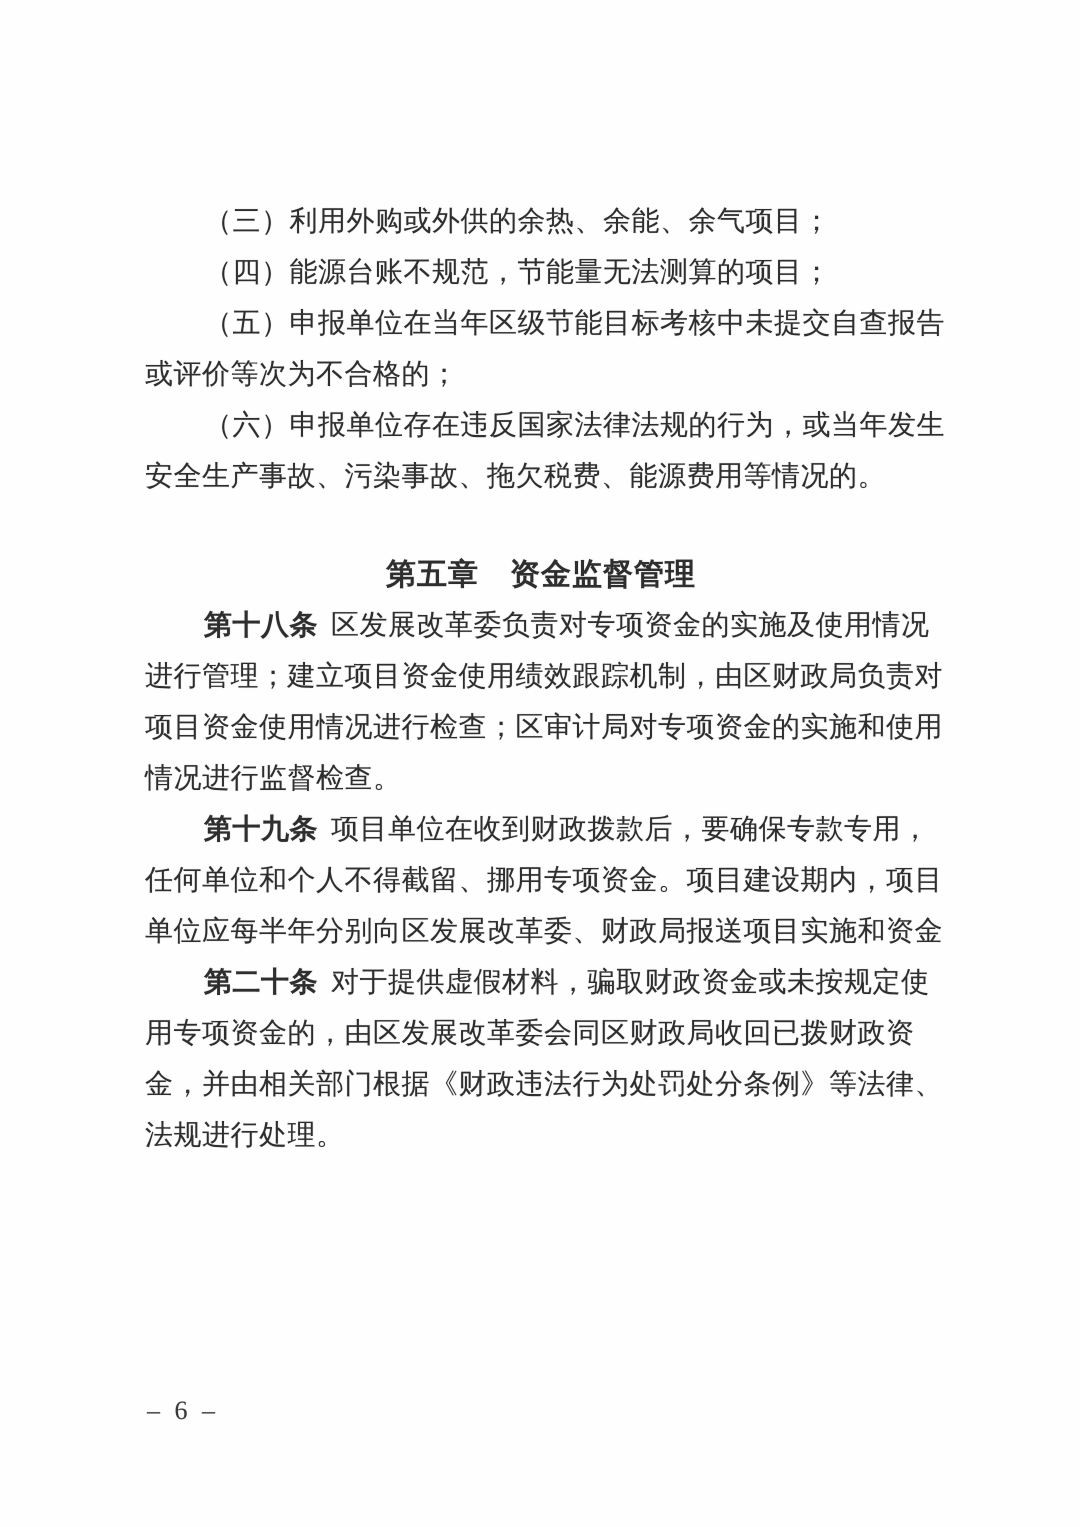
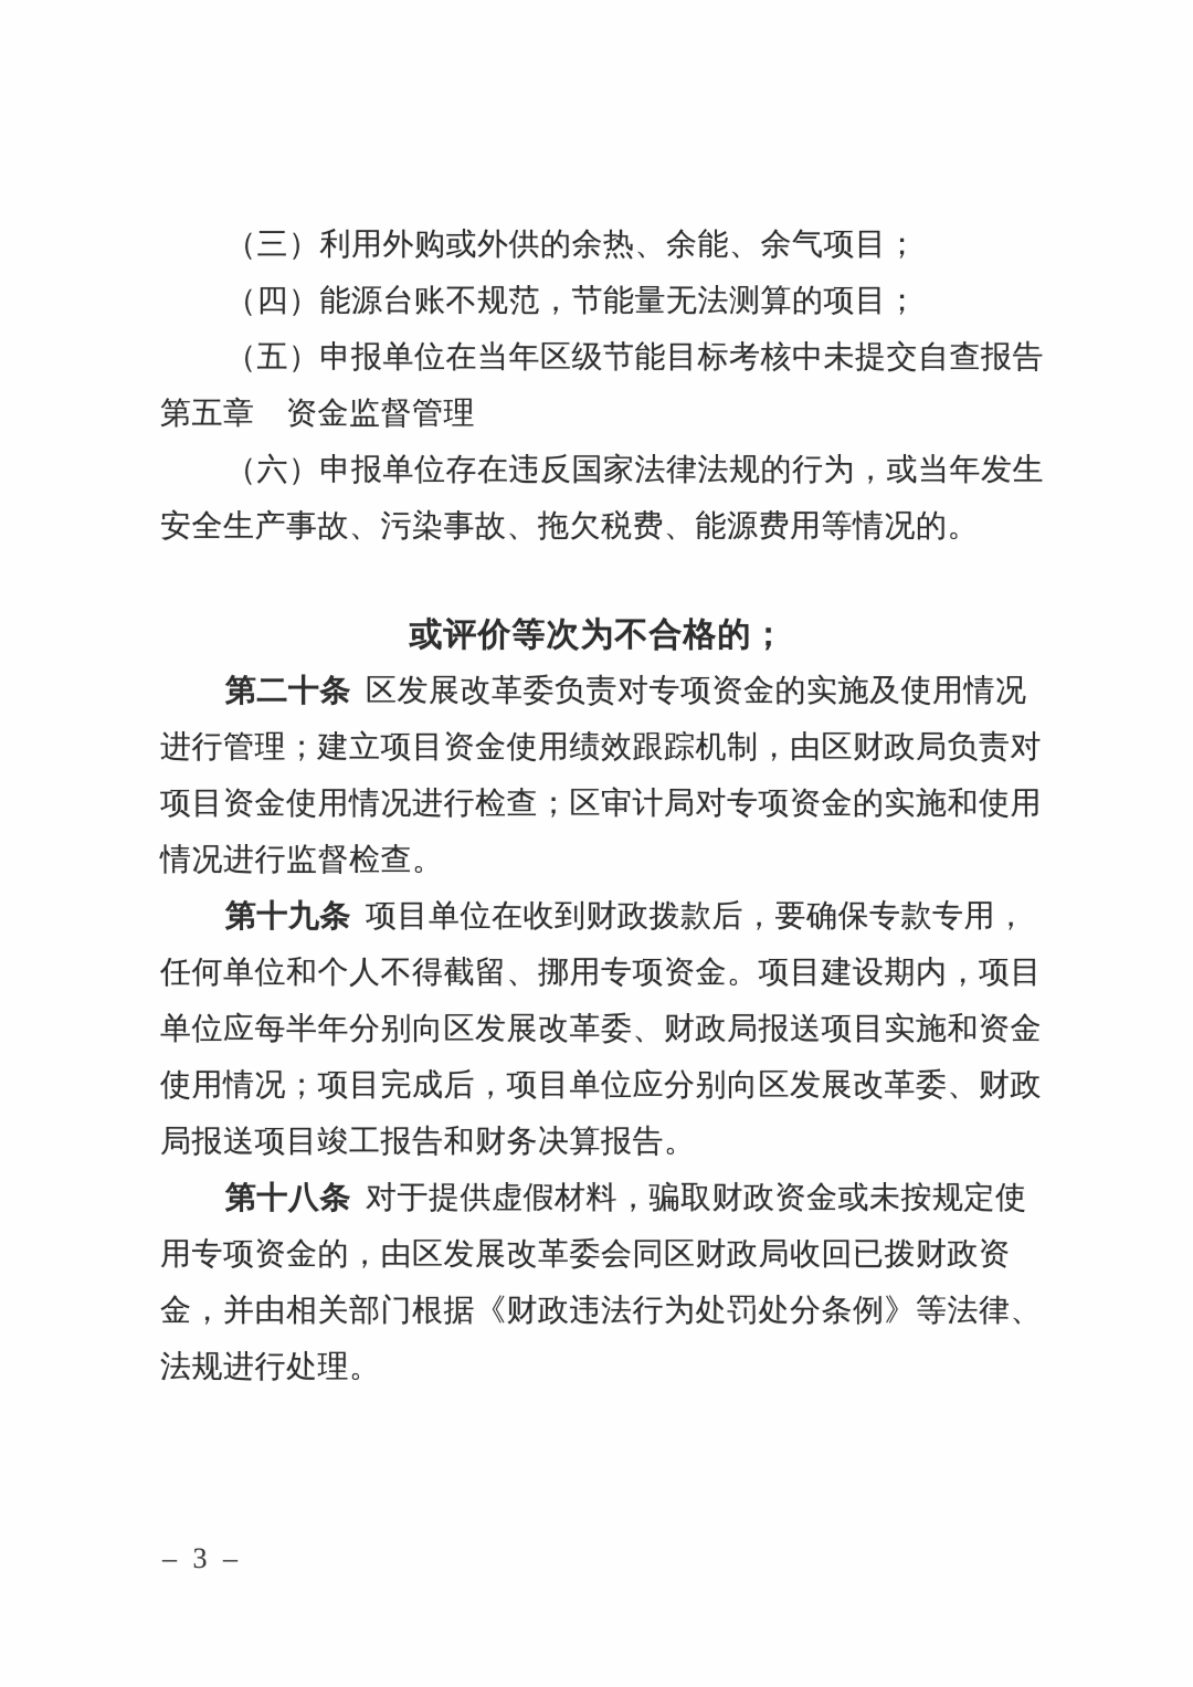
  （三）利用外购或外供的余热、余能、余气项目；
  （四）能源台账不规范，节能量无法测算的项目；
  （五）申报单位在当年区级节能目标考核中未提交自查报告
- 或评价等次为不合格的；
+ 第五章 资金监督管理
  （六）申报单位存在违反国家法律法规的行为，或当年发生
  安全生产事故、污染事故、拖欠税费、能源费用等情况的。
- 第五章 资金监督管理
+ 或评价等次为不合格的；
- 第十八条 区发展改革委负责对专项资金的实施及使用情况
+ 第二十条 区发展改革委负责对专项资金的实施及使用情况
  进行管理；建立项目资金使用绩效跟踪机制，由区财政局负责对
  项目资金使用情况进行检查；区审计局对专项资金的实施和使用
  情况进行监督检查。
  第十九条 项目单位在收到财政拨款后，要确保专款专用，
  任何单位和个人不得截留、挪用专项资金。项目建设期内，项目
  单位应每半年分别向区发展改革委、财政局报送项目实施和资金
+ 使用情况；项目完成后，项目单位应分别向区发展改革委、财政
+ 局报送项目竣工报告和财务决算报告。
- 第二十条 对于提供虚假材料，骗取财政资金或未按规定使
+ 第十八条 对于提供虚假材料，骗取财政资金或未按规定使
  用专项资金的，由区发展改革委会同区财政局收回已拨财政资
  金，并由相关部门根据《财政违法行为处罚处分条例》等法律、
  法规进行处理。
- – 6 –
+ – 3 –
